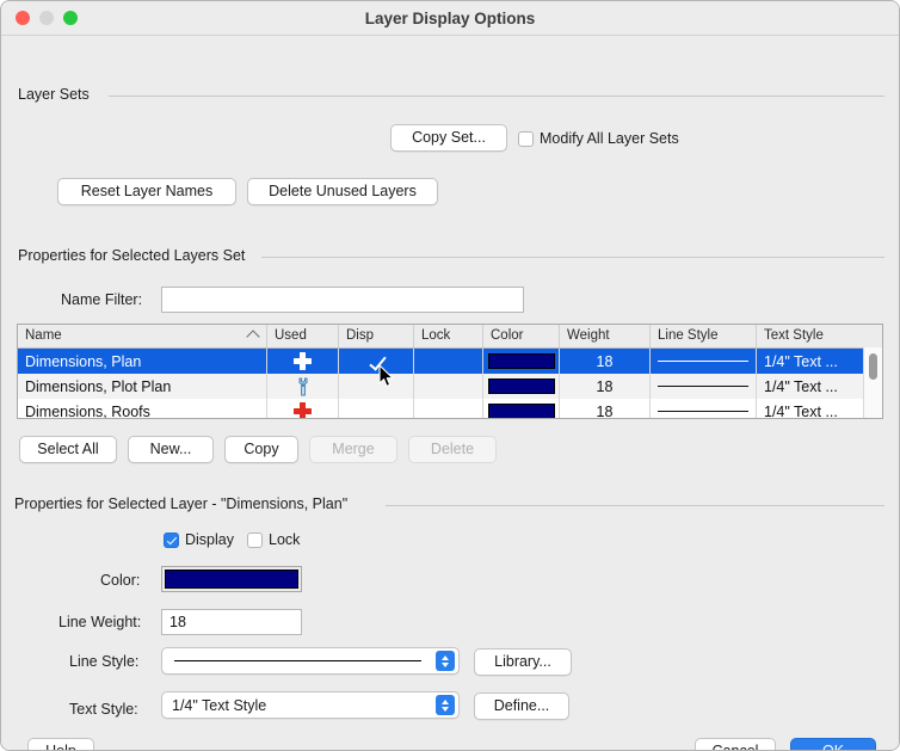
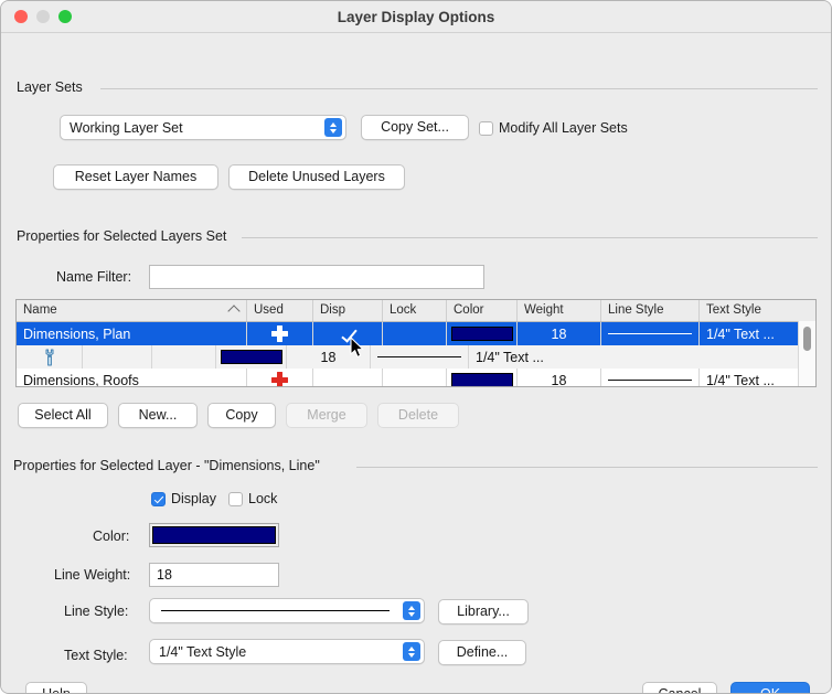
  Layer Display Options
  Layer Sets
+ Working Layer Set
  Copy Set...
  Modify All Layer Sets
  Reset Layer Names
  Delete Unused Layers
  Properties for Selected Layers Set
  Name Filter:
  Name
  Used
  Disp
  Lock
  Color
  Weight
  Line Style
  Text Style
  Dimensions, Plan
  18
  1/4" Text ...
- Dimensions, Plot Plan
  18
  1/4" Text ...
  Dimensions, Roofs
  18
  1/4" Text ...
  Select All
  New...
  Copy
  Merge
  Delete
- Properties for Selected Layer - "Dimensions, Plan"
+ Properties for Selected Layer - "Dimensions, Line"
  Display
  Lock
  Color:
  Line Weight:
  18
  Line Style:
  Library...
  Text Style:
  1/4" Text Style
  Define...
